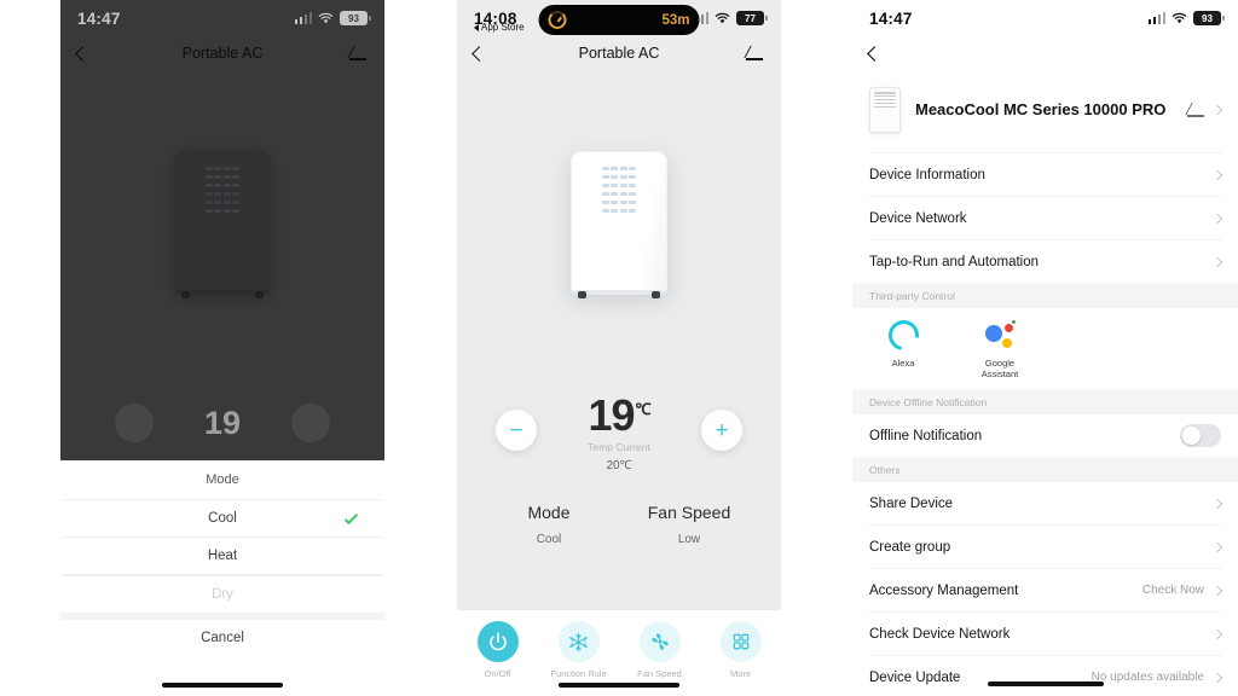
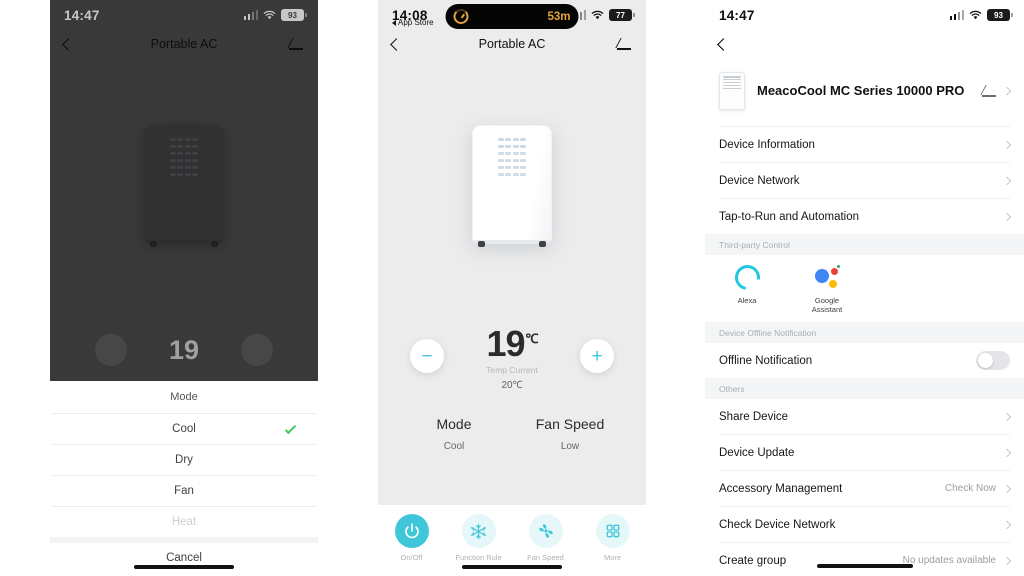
  14:47
  93
  Portable AC
  19
  Mode
  Cool
- Heat
+ Dry
+ Fan
- Dry
+ Heat
  Cancel
  14:08
  77
  App Store
  53m
  Portable AC
  −
  19℃
  Temp Current
  20℃
  +
  Mode
  Cool
  Fan Speed
  Low
  On/Off
  Function Rule
  Fan Speed
  More
  14:47
  93
  MeacoCool MC Series 10000 PRO
  Device Information
  Device Network
  Tap-to-Run and Automation
  Third-party Control
  Alexa
  Google Assistant
  Device Offline Notification
  Offline Notification
  Others
  Share Device
- Create group
+ Device Update
  Accessory Management
  Check Now
  Check Device Network
- Device Update
+ Create group
  No updates available
